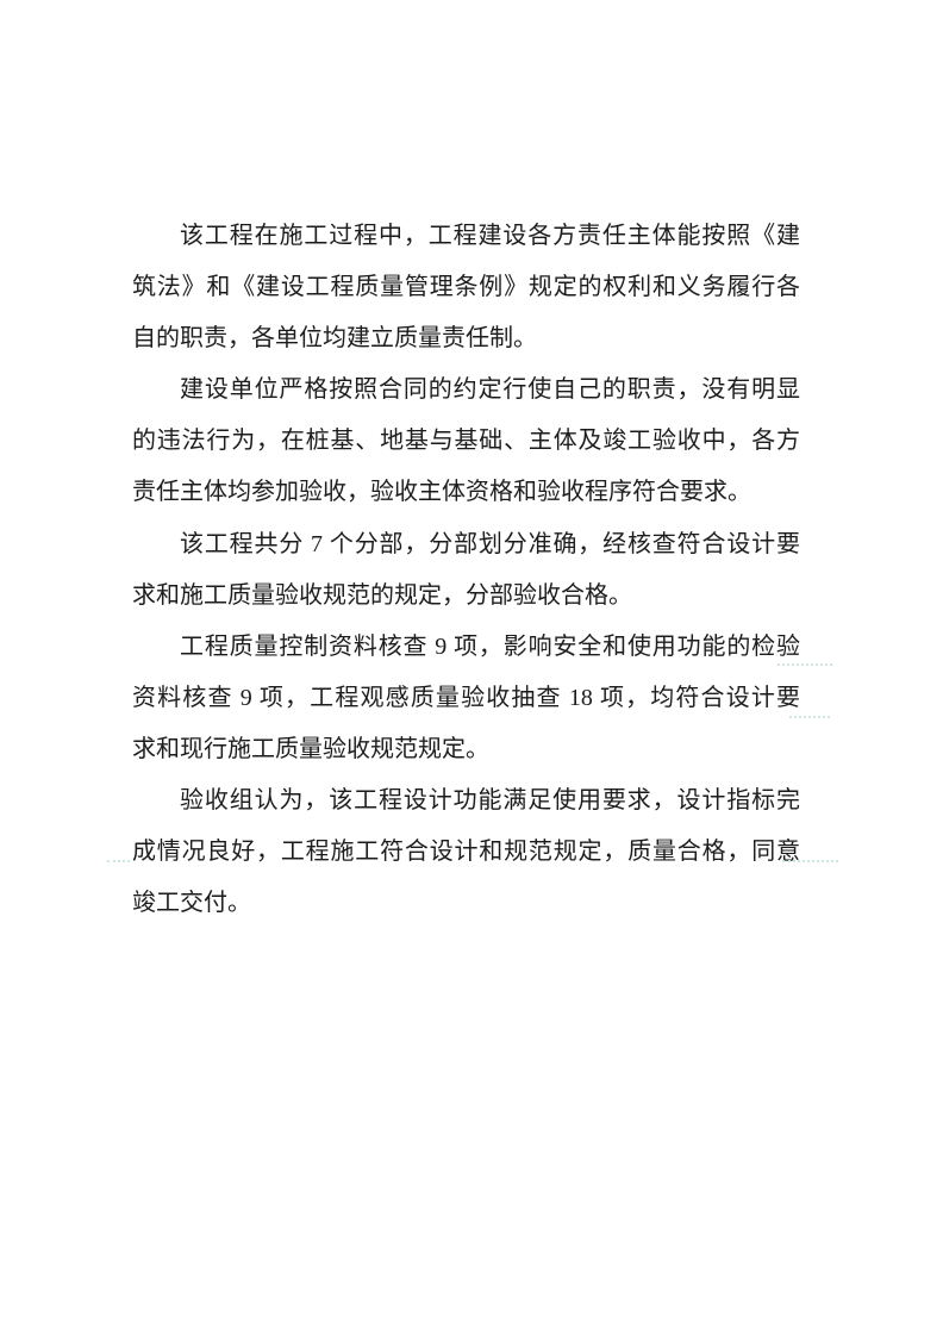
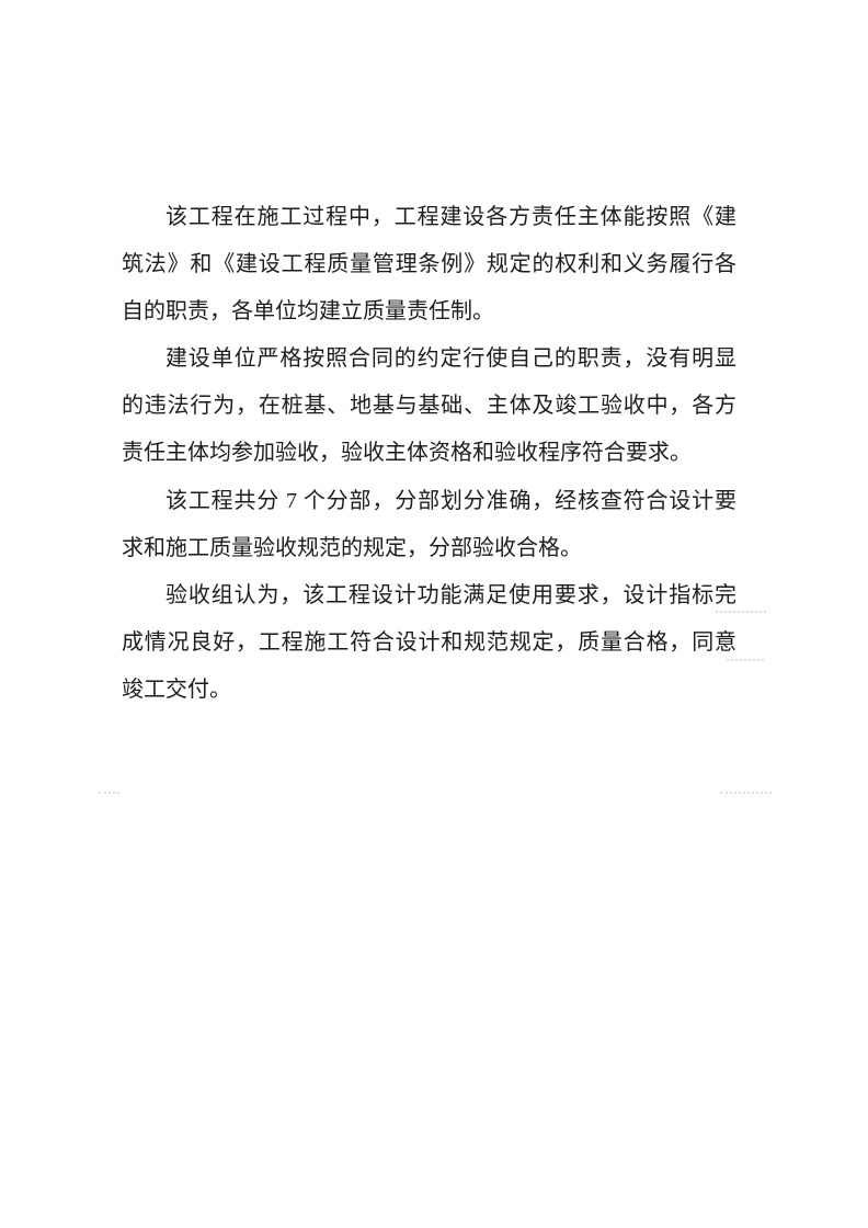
  该工程在施工过程中，工程建设各方责任主体能按照《建
  筑法》和《建设工程质量管理条例》规定的权利和义务履行各
  自的职责，各单位均建立质量责任制。
  建设单位严格按照合同的约定行使自己的职责，没有明显
  的违法行为，在桩基、地基与基础、主体及竣工验收中，各方
  责任主体均参加验收，验收主体资格和验收程序符合要求。
  该工程共分 7 个分部，分部划分准确，经核查符合设计要
  求和施工质量验收规范的规定，分部验收合格。
- 工程质量控制资料核查 9 项，影响安全和使用功能的检验
- 资料核查 9 项，工程观感质量验收抽查 18 项，均符合设计要
- 求和现行施工质量验收规范规定。
  验收组认为，该工程设计功能满足使用要求，设计指标完
  成情况良好，工程施工符合设计和规范规定，质量合格，同意
  竣工交付。
